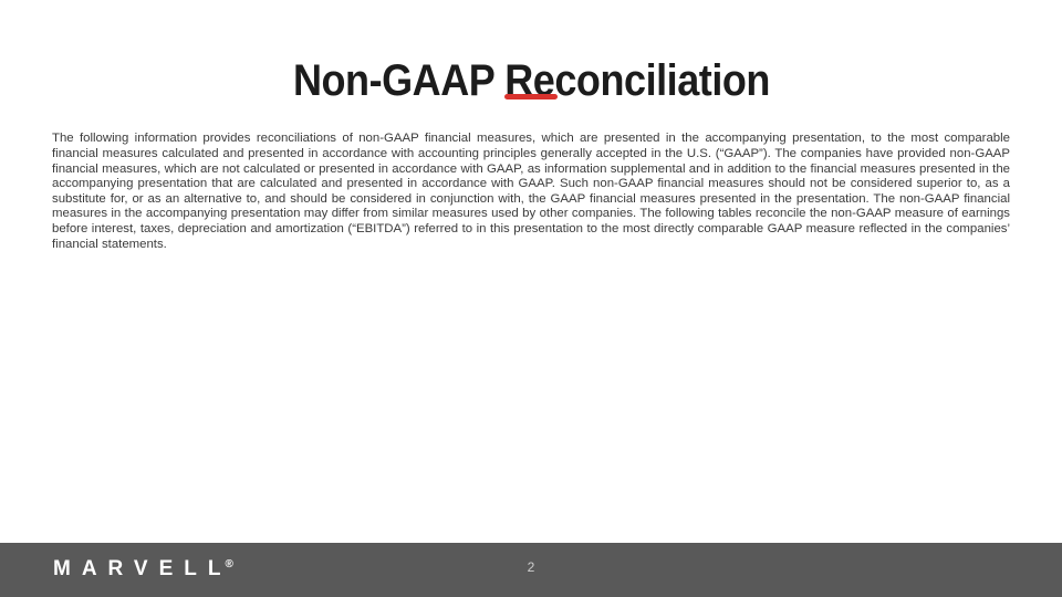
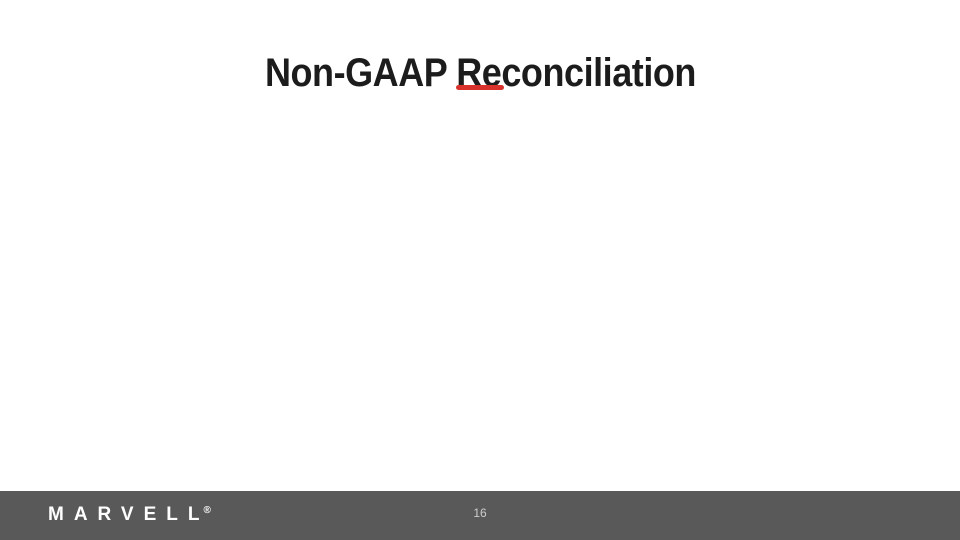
  Non-GAAP Reconciliation
- The following information provides reconciliations of non-GAAP financial measures, which are presented in the accompanying presentation, to the most comparable financial measures calculated and presented in accordance with accounting principles generally accepted in the U.S. (“GAAP”). The companies have provided non-GAAP financial measures, which are not calculated or presented in accordance with GAAP, as information supplemental and in addition to the financial measures presented in the accompanying presentation that are calculated and presented in accordance with GAAP. Such non-GAAP financial measures should not be considered superior to, as a substitute for, or as an alternative to, and should be considered in conjunction with, the GAAP financial measures presented in the presentation. The non-GAAP financial measures in the accompanying presentation may differ from similar measures used by other companies. The following tables reconcile the non-GAAP measure of earnings before interest, taxes, depreciation and amortization (“EBITDA”) referred to in this presentation to the most directly comparable GAAP measure reflected in the companies’ financial statements.
  MARVELL®
- 2
+ 16
